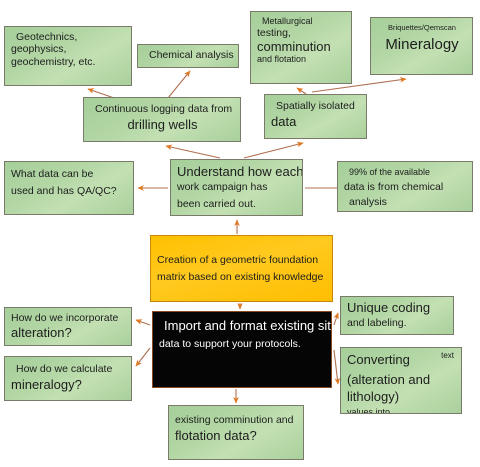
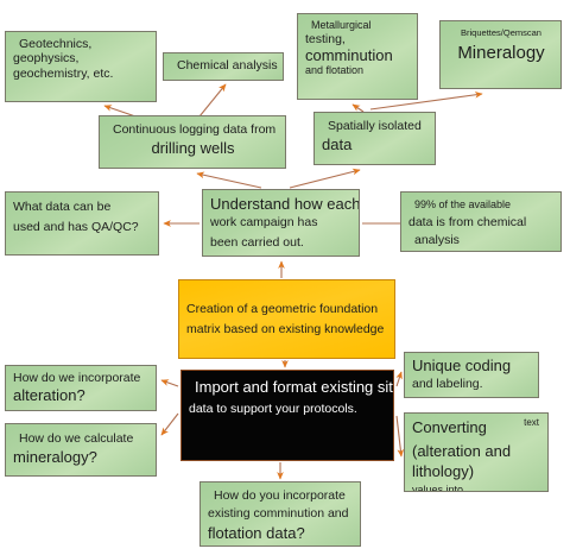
  Geotechnics,
  geophysics,
  geochemistry, etc.
  Chemical analysis
  Metallurgical
  testing,
  comminution
  and flotation
  Briquettes/Qemscan
  Mineralogy
  Continuous logging data from
  drilling wells
  Spatially isolated
  data
  What data can be
  used and has QA/QC?
  Understand how each
  work campaign has
  been carried out.
  99% of the available
  data is from chemical
  analysis
  Creation of a geometric foundation
  matrix based on existing knowledge
  Import and format existing sit
  data to support your protocols.
  How do we incorporate
  alteration?
  How do we calculate
  mineralogy?
  Unique coding
  and labeling.
  text
  Converting
  (alteration and
  lithology)
  values into
+ How do you incorporate
  existing comminution and
  flotation data?
